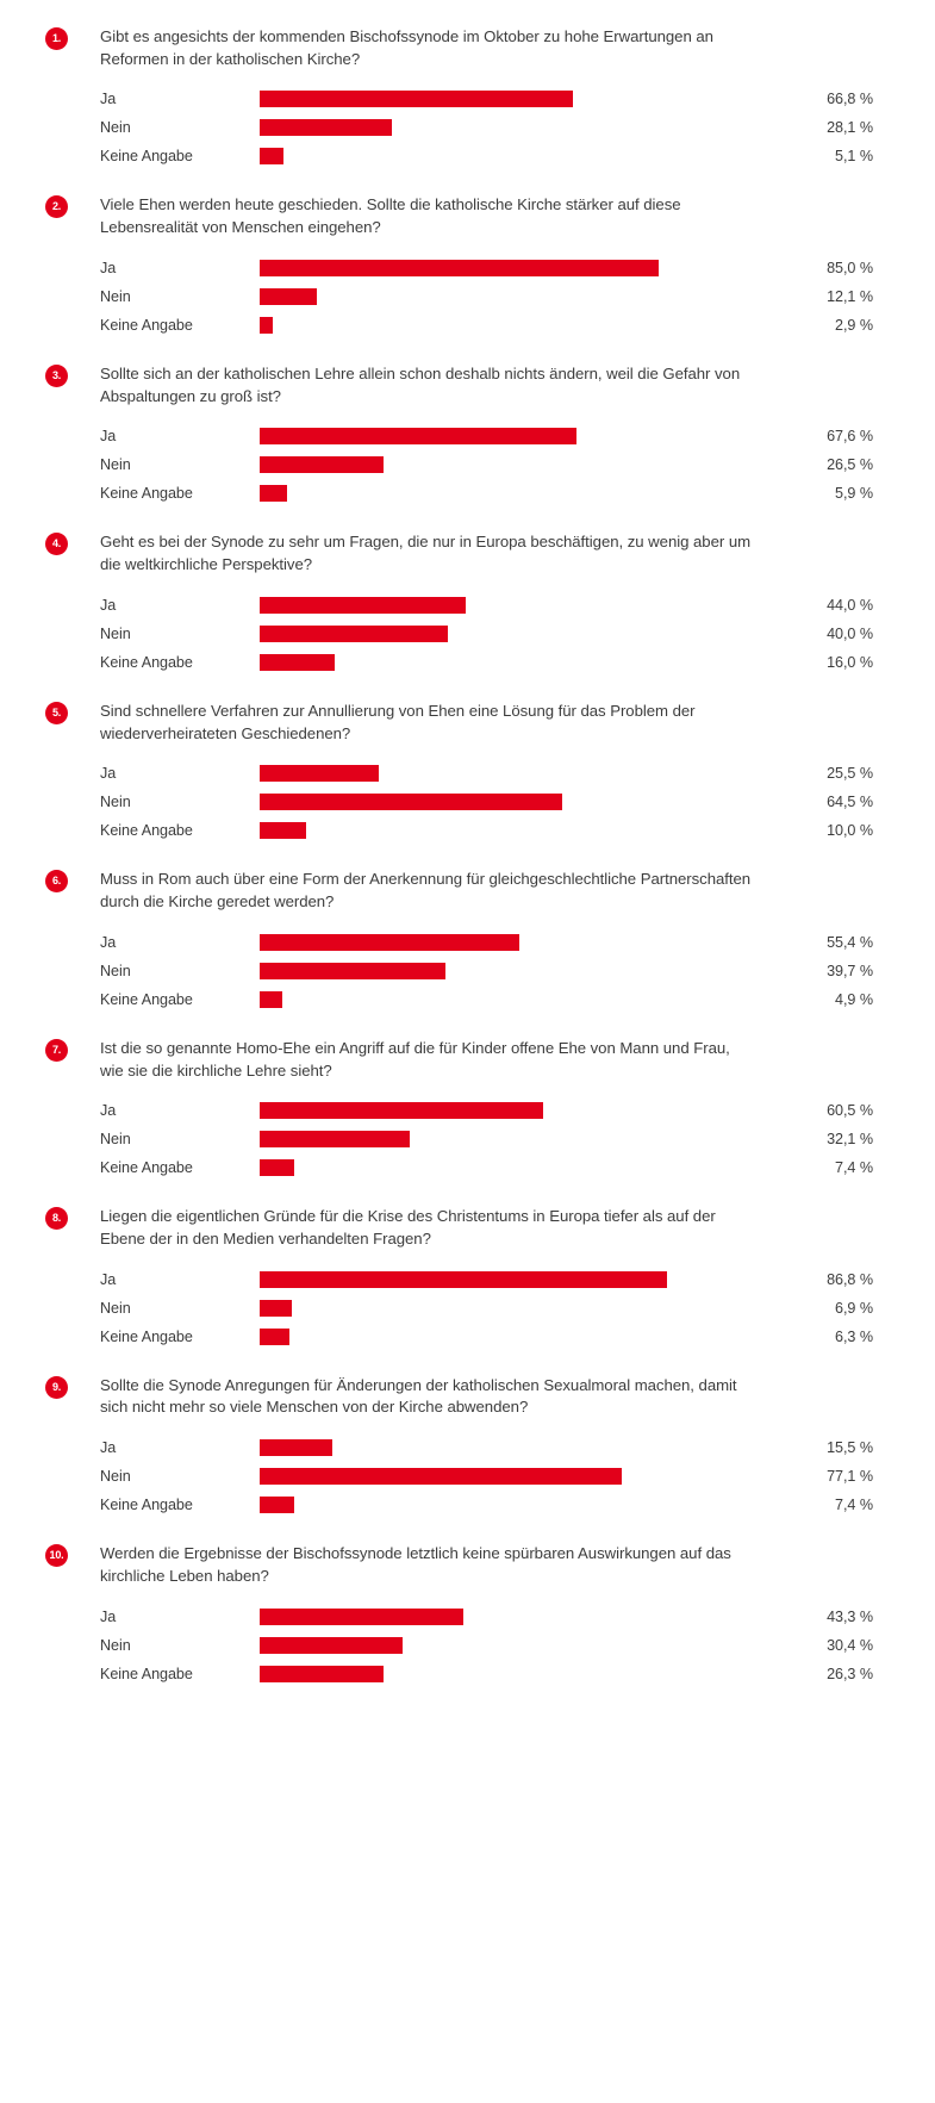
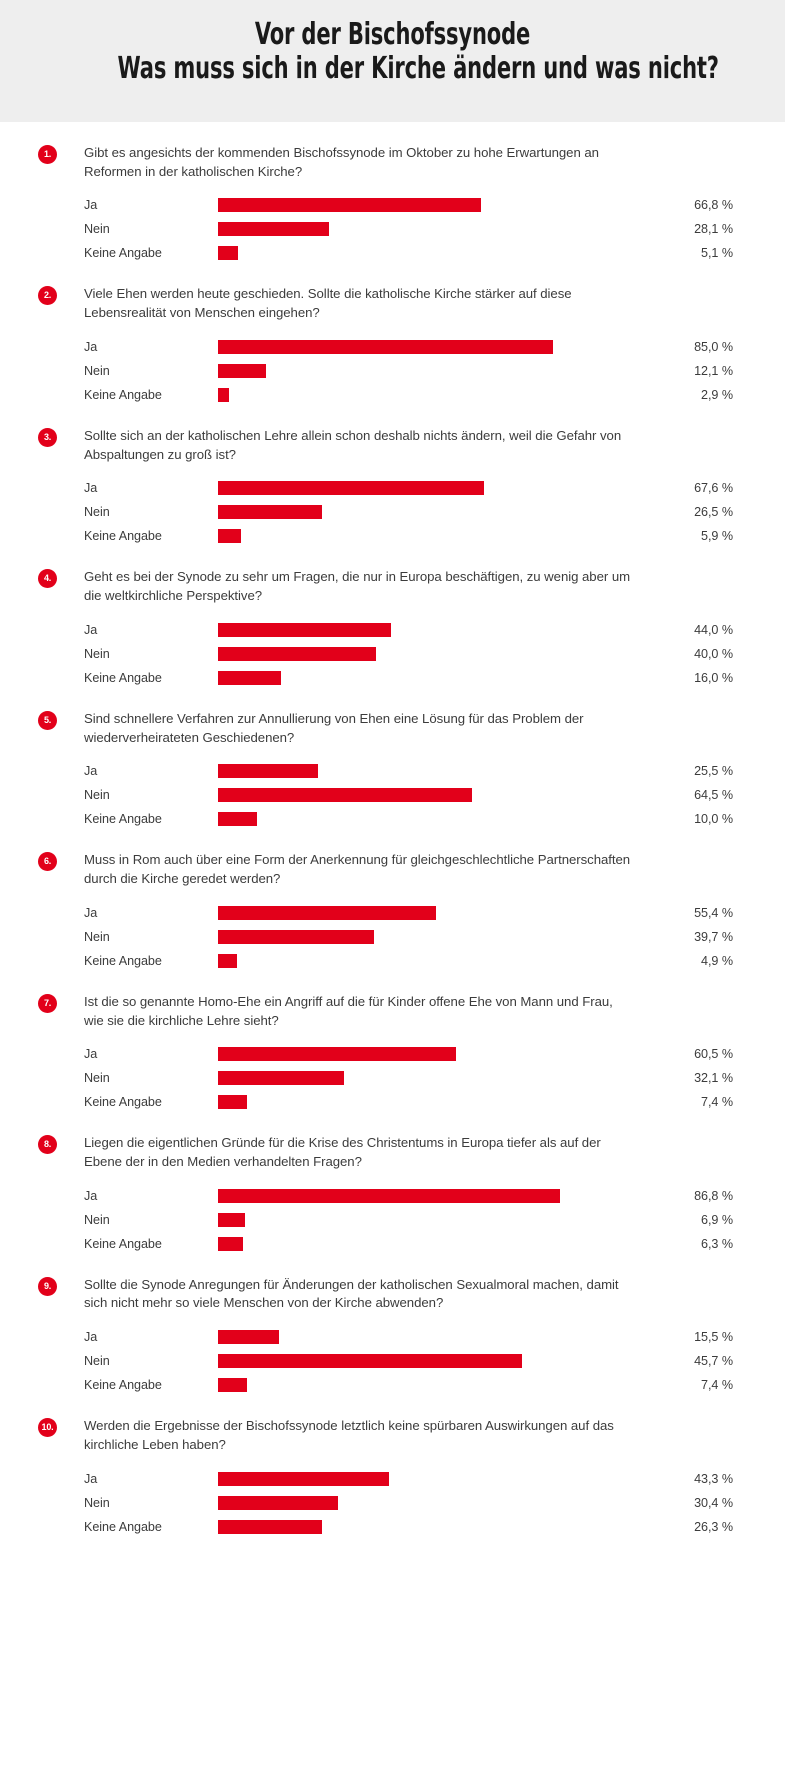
+ Vor der Bischofssynode
+ Was muss sich in der Kirche ändern und was nicht?
  1.
  Gibt es angesichts der kommenden Bischofssynode im Oktober zu hohe Erwartungen an Reformen in der katholischen Kirche?
  Ja
  66,8 %
  Nein
  28,1 %
  Keine Angabe
  5,1 %
  2.
  Viele Ehen werden heute geschieden. Sollte die katholische Kirche stärker auf diese Lebensrealität von Menschen eingehen?
  Ja
  85,0 %
  Nein
  12,1 %
  Keine Angabe
  2,9 %
  3.
  Sollte sich an der katholischen Lehre allein schon deshalb nichts ändern, weil die Gefahr von Abspaltungen zu groß ist?
  Ja
  67,6 %
  Nein
  26,5 %
  Keine Angabe
  5,9 %
  4.
  Geht es bei der Synode zu sehr um Fragen, die nur in Europa beschäftigen, zu wenig aber um die weltkirchliche Perspektive?
  Ja
  44,0 %
  Nein
  40,0 %
  Keine Angabe
  16,0 %
  5.
  Sind schnellere Verfahren zur Annullierung von Ehen eine Lösung für das Problem der wiederverheirateten Geschiedenen?
  Ja
  25,5 %
  Nein
  64,5 %
  Keine Angabe
  10,0 %
  6.
  Muss in Rom auch über eine Form der Anerkennung für gleichgeschlechtliche Partnerschaften durch die Kirche geredet werden?
  Ja
  55,4 %
  Nein
  39,7 %
  Keine Angabe
  4,9 %
  7.
  Ist die so genannte Homo-Ehe ein Angriff auf die für Kinder offene Ehe von Mann und Frau, wie sie die kirchliche Lehre sieht?
  Ja
  60,5 %
  Nein
  32,1 %
  Keine Angabe
  7,4 %
  8.
  Liegen die eigentlichen Gründe für die Krise des Christentums in Europa tiefer als auf der Ebene der in den Medien verhandelten Fragen?
  Ja
  86,8 %
  Nein
  6,9 %
  Keine Angabe
  6,3 %
  9.
  Sollte die Synode Anregungen für Änderungen der katholischen Sexualmoral machen, damit sich nicht mehr so viele Menschen von der Kirche abwenden?
  Ja
  15,5 %
  Nein
- 77,1 %
+ 45,7 %
  Keine Angabe
  7,4 %
  10.
  Werden die Ergebnisse der Bischofssynode letztlich keine spürbaren Auswirkungen auf das kirchliche Leben haben?
  Ja
  43,3 %
  Nein
  30,4 %
  Keine Angabe
  26,3 %
